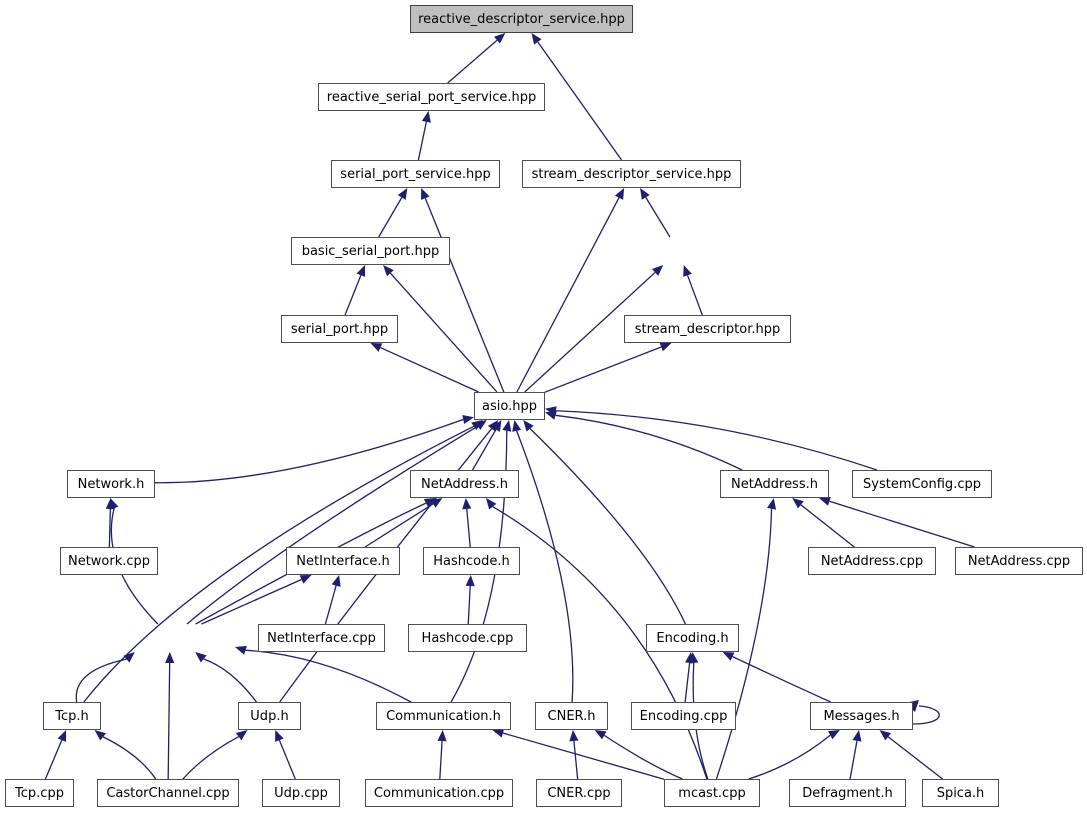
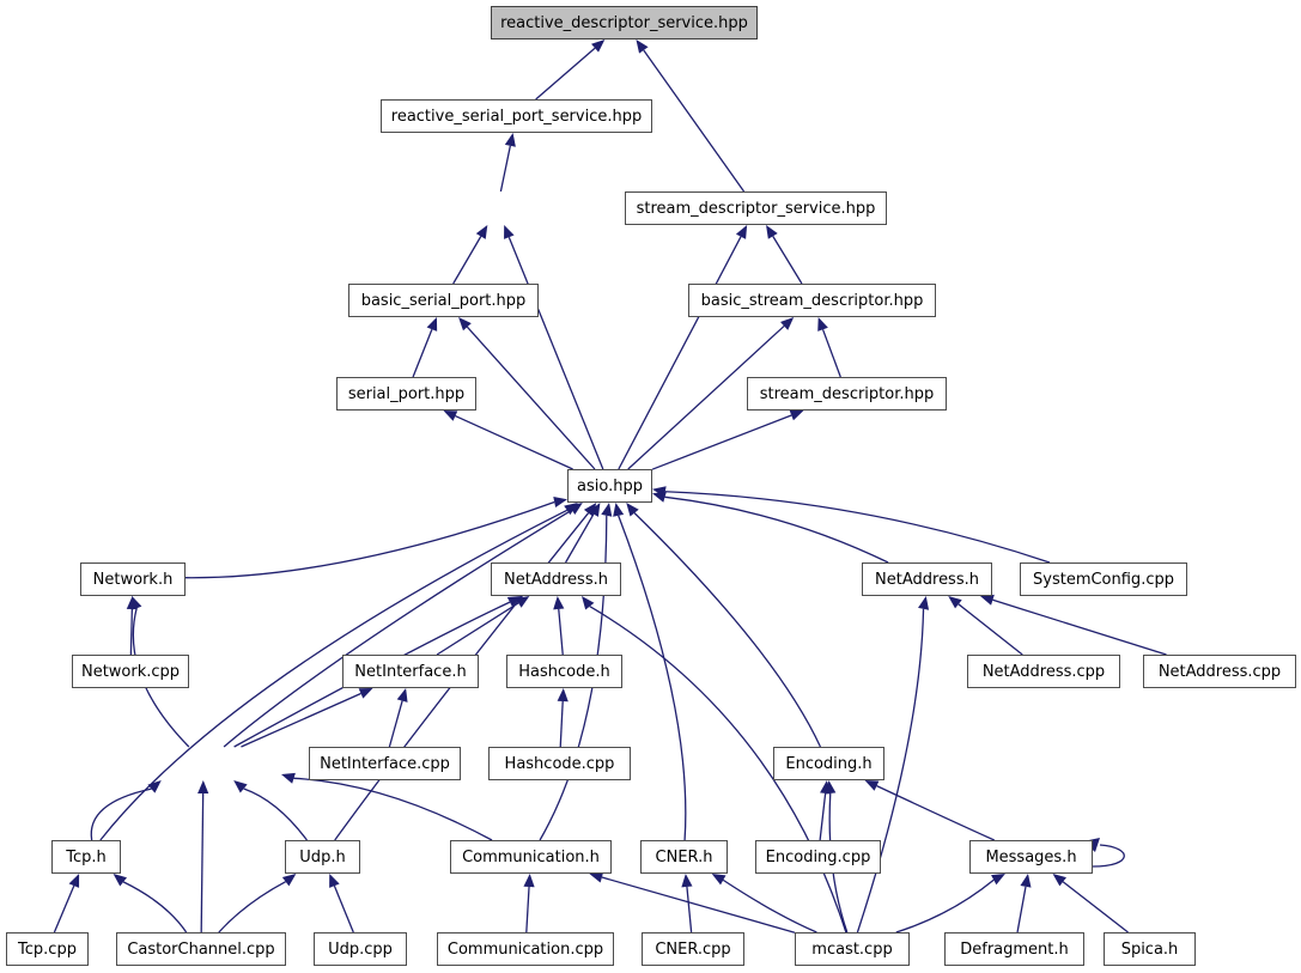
  reactive_descriptor_service.hpp
  reactive_serial_port_service.hpp
- serial_port_service.hpp
  stream_descriptor_service.hpp
  basic_serial_port.hpp
+ basic_stream_descriptor.hpp
  serial_port.hpp
  stream_descriptor.hpp
  asio.hpp
  Network.h
  NetAddress.h
  NetAddress.h
  SystemConfig.cpp
  Network.cpp
  NetInterface.h
  Hashcode.h
  NetAddress.cpp
  NetAddress.cpp
  NetInterface.cpp
  Hashcode.cpp
  Encoding.h
  Tcp.h
  Udp.h
  Communication.h
  CNER.h
  Encoding.cpp
  Messages.h
  Tcp.cpp
  CastorChannel.cpp
  Udp.cpp
  Communication.cpp
  CNER.cpp
  mcast.cpp
  Defragment.h
  Spica.h
